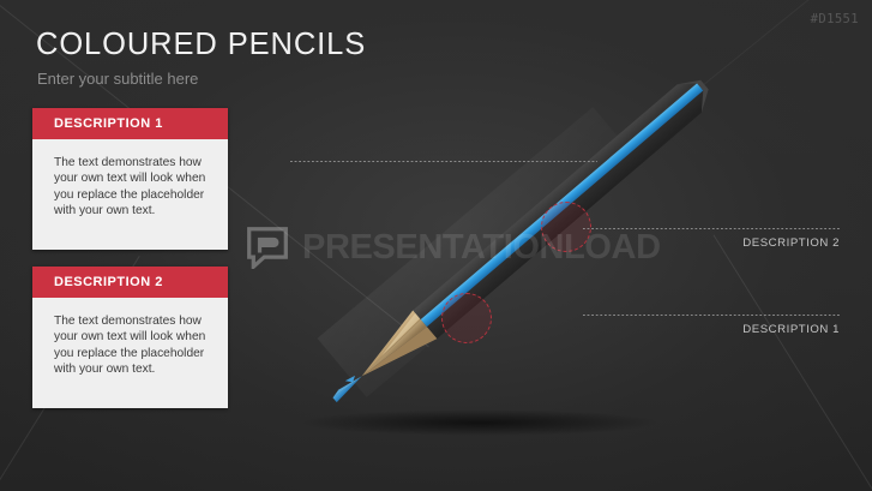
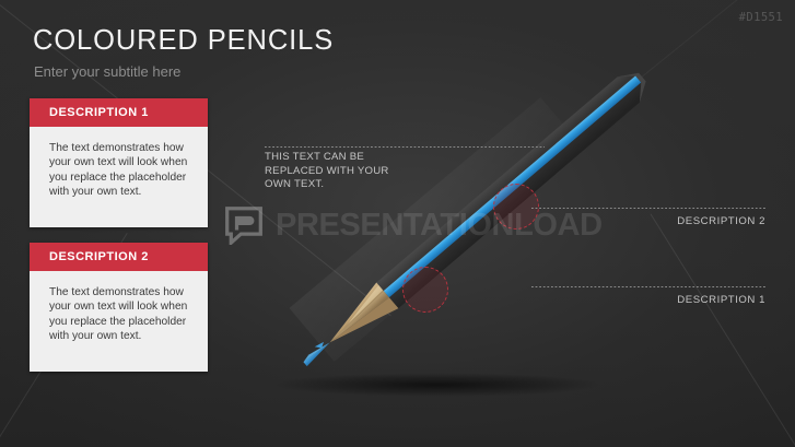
  PRESENTATIONLOAD
  COLOURED PENCILS
  Enter your subtitle here
  #D1551
  DESCRIPTION 1
  The text demonstrates how your own text will look when you replace the placeholder with your own text.
  DESCRIPTION 2
  The text demonstrates how your own text will look when you replace the placeholder with your own text.
+ THIS TEXT CAN BE REPLACED WITH YOUR OWN TEXT.
  DESCRIPTION 2
  DESCRIPTION 1
